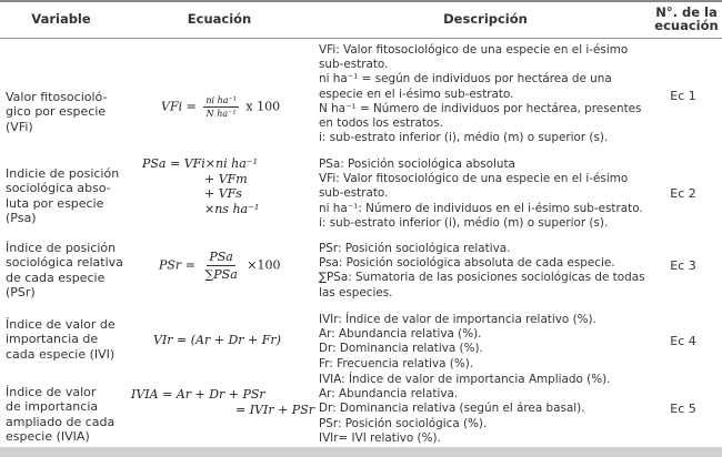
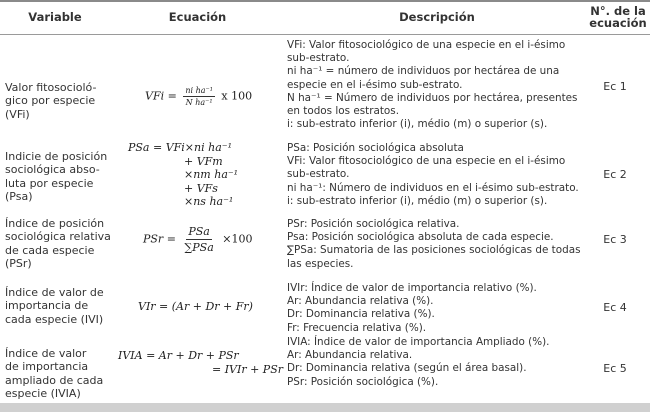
  Variable
  Ecuación
  Descripción
  N°. de la
  ecuación
  Valor fitosocioló-
  gico por especie
  (VFi)
  VFi =
  ni ha⁻¹
  N ha⁻¹
  x 100
  VFi: Valor fitosociológico de una especie en el i-ésimo
  sub-estrato.
- ni ha⁻¹ = según de individuos por hectárea de una
+ ni ha⁻¹ = número de individuos por hectárea de una
  especie en el i-ésimo sub-estrato.
  N ha⁻¹ = Número de individuos por hectárea, presentes
  en todos los estratos.
  i: sub-estrato inferior (i), médio (m) o superior (s).
  Ec 1
  Indicie de posición
  sociológica abso-
  luta por especie
  (Psa)
  PSa = VFi×ni ha⁻¹
  + VFm
+ ×nm ha⁻¹
  + VFs
  ×ns ha⁻¹
  PSa: Posición sociológica absoluta
  VFi: Valor fitosociológico de una especie en el i-ésimo
  sub-estrato.
  ni ha⁻¹: Número de individuos en el i-ésimo sub-estrato.
  i: sub-estrato inferior (i), médio (m) o superior (s).
  Ec 2
  Índice de posición
  sociológica relativa
  de cada especie
  (PSr)
  PSr =
  PSa
  ∑PSa
  ×100
  PSr: Posición sociológica relativa.
  Psa: Posición sociológica absoluta de cada especie.
  ∑PSa: Sumatoria de las posiciones sociológicas de todas
  las especies.
  Ec 3
  Índice de valor de
  importancia de
  cada especie (IVI)
  VIr = (Ar + Dr + Fr)
  IVIr: Índice de valor de importancia relativo (%).
  Ar: Abundancia relativa (%).
  Dr: Dominancia relativa (%).
  Fr: Frecuencia relativa (%).
  Ec 4
  Índice de valor
  de importancia
  ampliado de cada
  especie (IVIA)
  IVIA = Ar + Dr + PSr
  = IVIr + PSr
  IVIA: Índice de valor de importancia Ampliado (%).
  Ar: Abundancia relativa.
  Dr: Dominancia relativa (según el área basal).
  PSr: Posición sociológica (%).
- IVIr= IVI relativo (%).
  Ec 5
